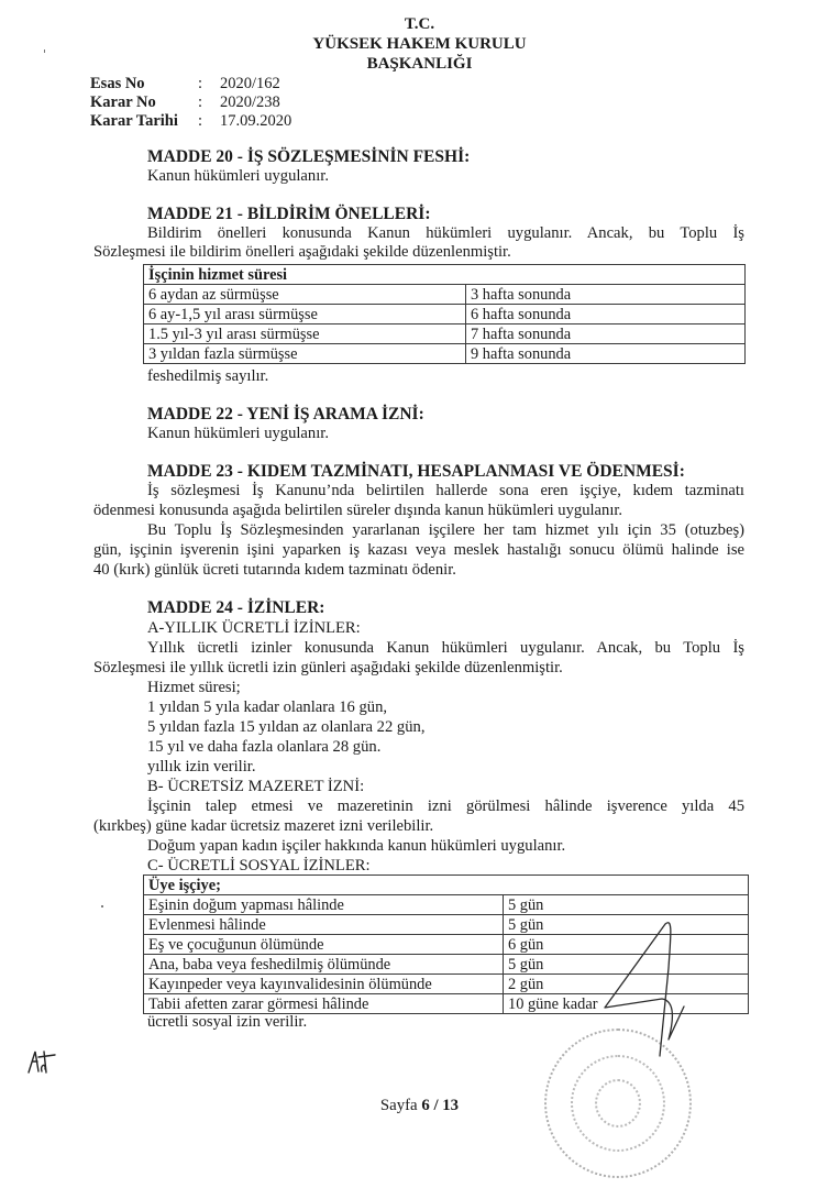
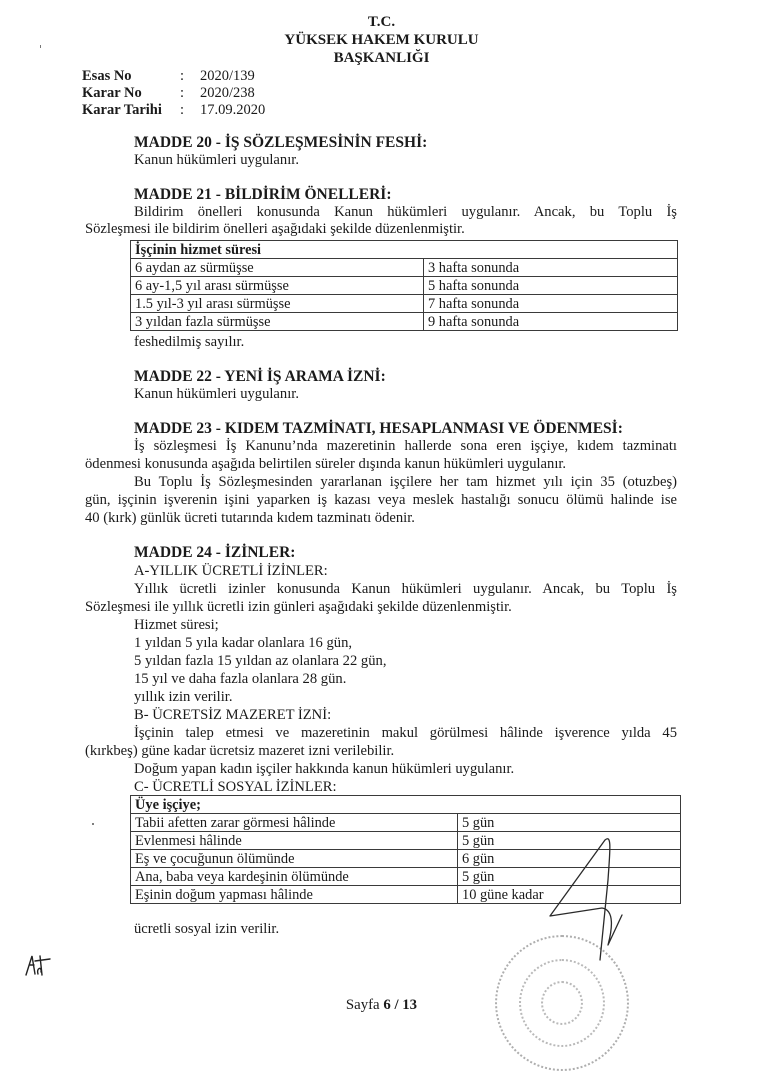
  T.C.
  YÜKSEK HAKEM KURULU
  BAŞKANLIĞI
- Esas No : 2020/162
+ Esas No : 2020/139
  Karar No : 2020/238
  Karar Tarihi : 17.09.2020
  MADDE 20 - İŞ SÖZLEŞMESİNİN FESHİ:
  Kanun hükümleri uygulanır.
  MADDE 21 - BİLDİRİM ÖNELLERİ:
  Bildirim önelleri konusunda Kanun hükümleri uygulanır. Ancak, bu Toplu İş
  Sözleşmesi ile bildirim önelleri aşağıdaki şekilde düzenlenmiştir.
  İşçinin hizmet süresi
  6 aydan az sürmüşse	3 hafta sonunda
- 6 ay-1,5 yıl arası sürmüşse	6 hafta sonunda
+ 6 ay-1,5 yıl arası sürmüşse	5 hafta sonunda
  1.5 yıl-3 yıl arası sürmüşse	7 hafta sonunda
  3 yıldan fazla sürmüşse	9 hafta sonunda
  feshedilmiş sayılır.
  MADDE 22 - YENİ İŞ ARAMA İZNİ:
  Kanun hükümleri uygulanır.
  MADDE 23 - KIDEM TAZMİNATI, HESAPLANMASI VE ÖDENMESİ:
- İş sözleşmesi İş Kanunu’nda belirtilen hallerde sona eren işçiye, kıdem tazminatı
+ İş sözleşmesi İş Kanunu’nda mazeretinin hallerde sona eren işçiye, kıdem tazminatı
  ödenmesi konusunda aşağıda belirtilen süreler dışında kanun hükümleri uygulanır.
  Bu Toplu İş Sözleşmesinden yararlanan işçilere her tam hizmet yılı için 35 (otuzbeş)
  gün, işçinin işverenin işini yaparken iş kazası veya meslek hastalığı sonucu ölümü halinde ise
  40 (kırk) günlük ücreti tutarında kıdem tazminatı ödenir.
  MADDE 24 - İZİNLER:
  A-YILLIK ÜCRETLİ İZİNLER:
  Yıllık ücretli izinler konusunda Kanun hükümleri uygulanır. Ancak, bu Toplu İş
  Sözleşmesi ile yıllık ücretli izin günleri aşağıdaki şekilde düzenlenmiştir.
  Hizmet süresi;
  1 yıldan 5 yıla kadar olanlara 16 gün,
  5 yıldan fazla 15 yıldan az olanlara 22 gün,
  15 yıl ve daha fazla olanlara 28 gün.
  yıllık izin verilir.
  B- ÜCRETSİZ MAZERET İZNİ:
- İşçinin talep etmesi ve mazeretinin izni görülmesi hâlinde işverence yılda 45
+ İşçinin talep etmesi ve mazeretinin makul görülmesi hâlinde işverence yılda 45
  (kırkbeş) güne kadar ücretsiz mazeret izni verilebilir.
  Doğum yapan kadın işçiler hakkında kanun hükümleri uygulanır.
  C- ÜCRETLİ SOSYAL İZİNLER:
  Üye işçiye;
- Eşinin doğum yapması hâlinde	5 gün
+ Tabii afetten zarar görmesi hâlinde	5 gün
  Evlenmesi hâlinde	5 gün
  Eş ve çocuğunun ölümünde	6 gün
- Ana, baba veya feshedilmiş ölümünde	5 gün
+ Ana, baba veya kardeşinin ölümünde	5 gün
- Kayınpeder veya kayınvalidesinin ölümünde	2 gün
- Tabii afetten zarar görmesi hâlinde	10 güne kadar
+ Eşinin doğum yapması hâlinde	10 güne kadar
  ücretli sosyal izin verilir.
  Sayfa 6 / 13
